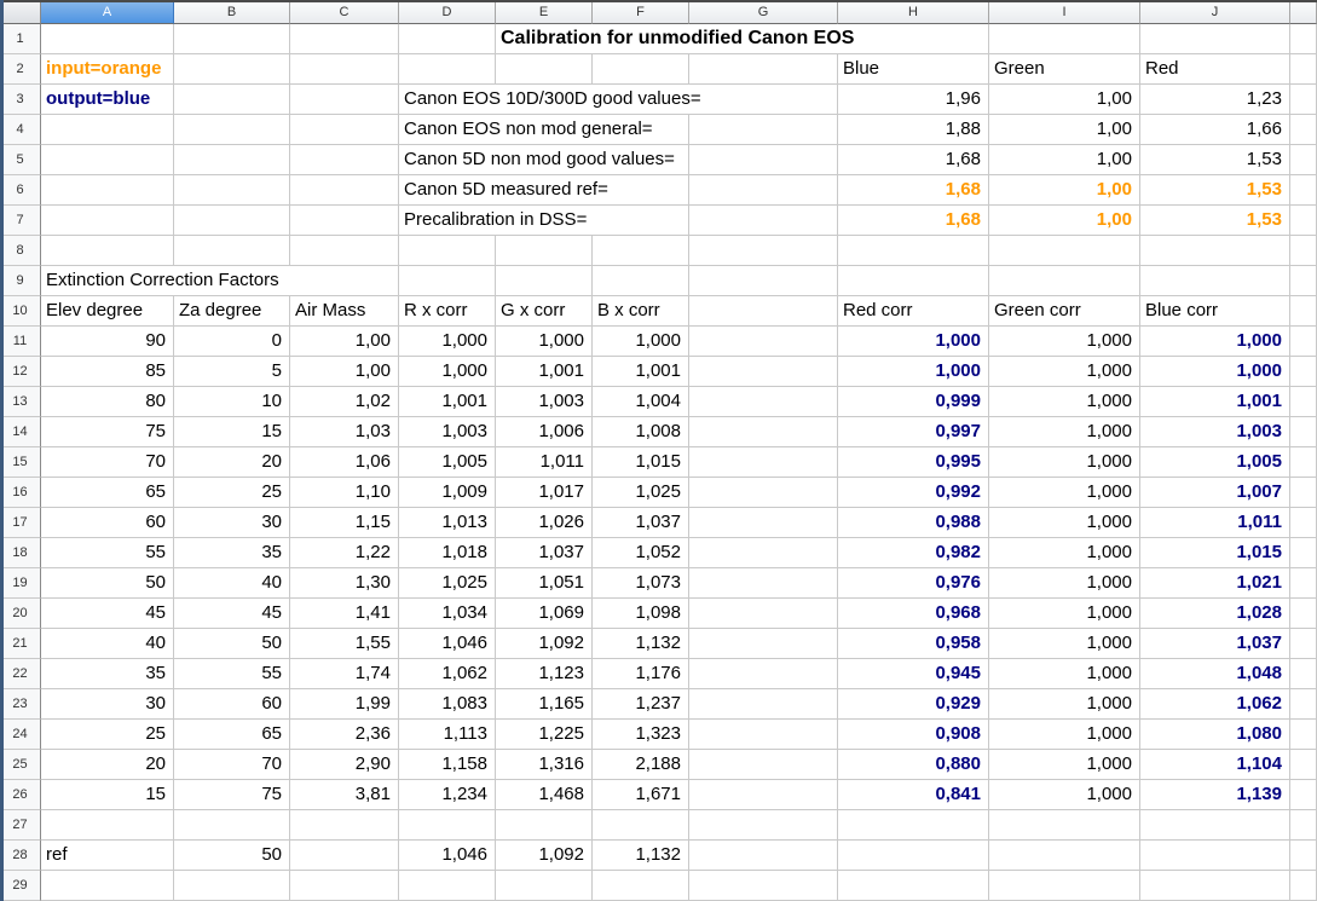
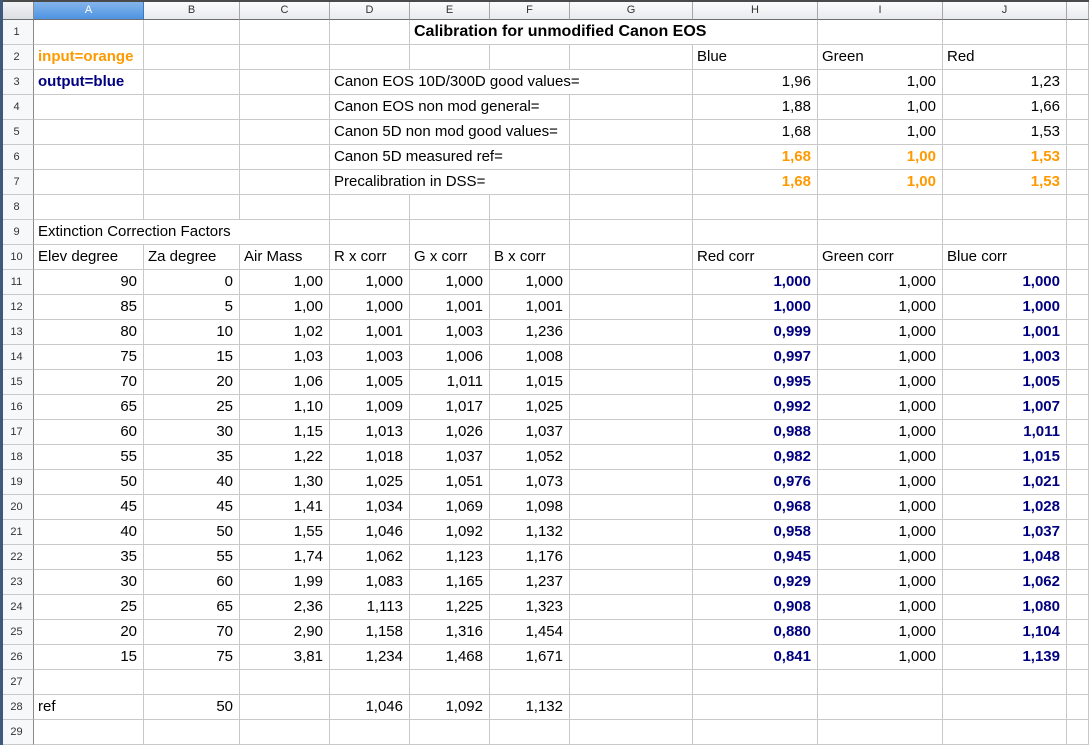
  A
  B
  C
  D
  E
  F
  G
  H
  I
  J
  1
  2
  3
  4
  5
  6
  7
  8
  9
  10
  11
  12
  13
  14
  15
  16
  17
  18
  19
  20
  21
  22
  23
  24
  25
  26
  27
  28
  29
  Calibration for unmodified Canon EOS
  input=orange
  output=blue
  Blue
  Green
  Red
  Canon EOS 10D/300D good values=
  1,96
  1,00
  1,23
  Canon EOS non mod general=
  1,88
  1,00
  1,66
  Canon 5D non mod good values=
  1,68
  1,00
  1,53
  Canon 5D measured ref=
  1,68
  1,00
  1,53
  Precalibration in DSS=
  1,68
  1,00
  1,53
  Extinction Correction Factors
  Elev degree
  Za degree
  Air Mass
  R x corr
  G x corr
  B x corr
  Red corr
  Green corr
  Blue corr
  90
  0
  1,00
  1,000
  1,000
  1,000
  1,000
  1,000
  1,000
  85
  5
  1,00
  1,000
  1,001
  1,001
  1,000
  1,000
  1,000
  80
  10
  1,02
  1,001
  1,003
- 1,004
+ 1,236
  0,999
  1,000
  1,001
  75
  15
  1,03
  1,003
  1,006
  1,008
  0,997
  1,000
  1,003
  70
  20
  1,06
  1,005
  1,011
  1,015
  0,995
  1,000
  1,005
  65
  25
  1,10
  1,009
  1,017
  1,025
  0,992
  1,000
  1,007
  60
  30
  1,15
  1,013
  1,026
  1,037
  0,988
  1,000
  1,011
  55
  35
  1,22
  1,018
  1,037
  1,052
  0,982
  1,000
  1,015
  50
  40
  1,30
  1,025
  1,051
  1,073
  0,976
  1,000
  1,021
  45
  45
  1,41
  1,034
  1,069
  1,098
  0,968
  1,000
  1,028
  40
  50
  1,55
  1,046
  1,092
  1,132
  0,958
  1,000
  1,037
  35
  55
  1,74
  1,062
  1,123
  1,176
  0,945
  1,000
  1,048
  30
  60
  1,99
  1,083
  1,165
  1,237
  0,929
  1,000
  1,062
  25
  65
  2,36
  1,113
  1,225
  1,323
  0,908
  1,000
  1,080
  20
  70
  2,90
  1,158
  1,316
- 2,188
+ 1,454
  0,880
  1,000
  1,104
  15
  75
  3,81
  1,234
  1,468
  1,671
  0,841
  1,000
  1,139
  ref
  50
  1,046
  1,092
  1,132
